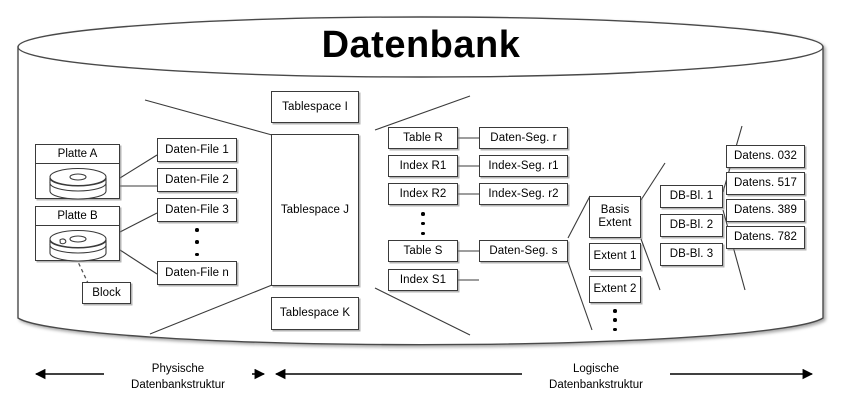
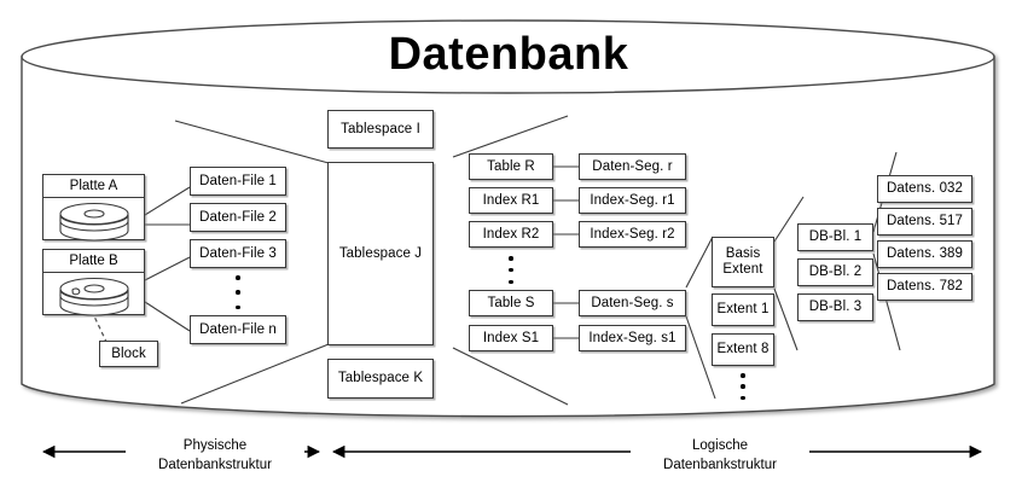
  Datenbank
  Platte A
  Platte B
  Block
  Daten-File 1
  Daten-File 2
  Daten-File 3
  Daten-File n
  Tablespace I
  Tablespace J
  Tablespace K
  Table R
  Index R1
  Index R2
  Table S
  Index S1
  Daten-Seg. r
  Index-Seg. r1
  Index-Seg. r2
  Daten-Seg. s
+ Index-Seg. s1
  Basis
  Extent
  Extent 1
- Extent 2
+ Extent 8
  DB-Bl. 1
  DB-Bl. 2
  DB-Bl. 3
  Datens. 032
  Datens. 517
  Datens. 389
  Datens. 782
  Physische
  Datenbankstruktur
  Logische
  Datenbankstruktur
